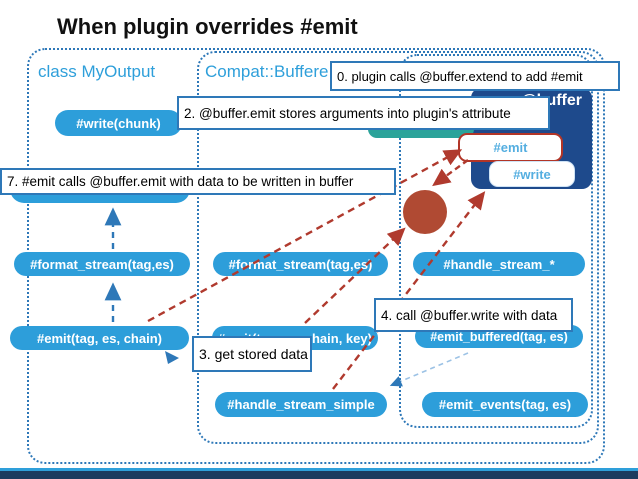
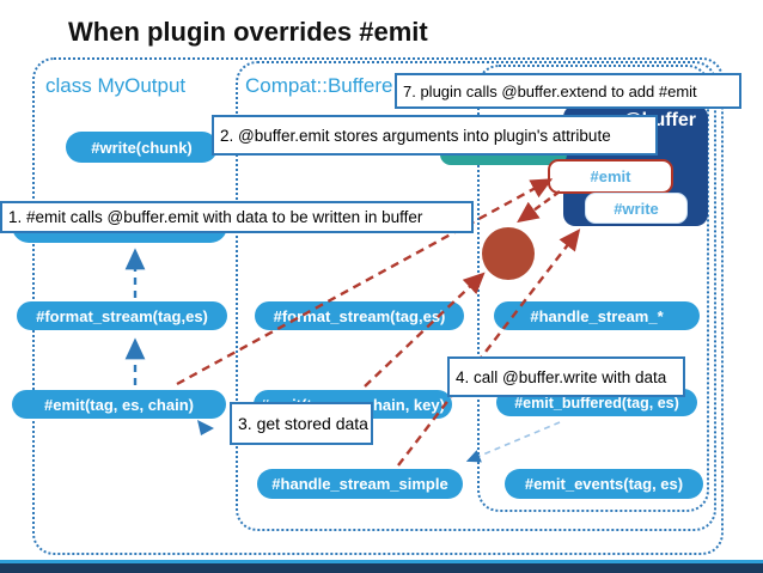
  When plugin overrides #emit
  class MyOutput
  Compat::Buffere
  uffer
  #emit
  #write
  #write(chunk)
  #format_stream(tag,es)
  #emit(tag, es, chain)
  #format_stream(tag,es)
  #handle_stream_simple
  #handle_stream_*
  #emit_buffered(tag, es)
  #emit_events(tag, es)
- 0. plugin calls @buffer.extend to add #emit
+ 7. plugin calls @buffer.extend to add #emit
- 7. #emit calls @buffer.emit with data to be written in buffer
+ 1. #emit calls @buffer.emit with data to be written in buffer
  2. @buffer.emit stores arguments into plugin's attribute
  3. get stored data
  4. call @buffer.write with data
